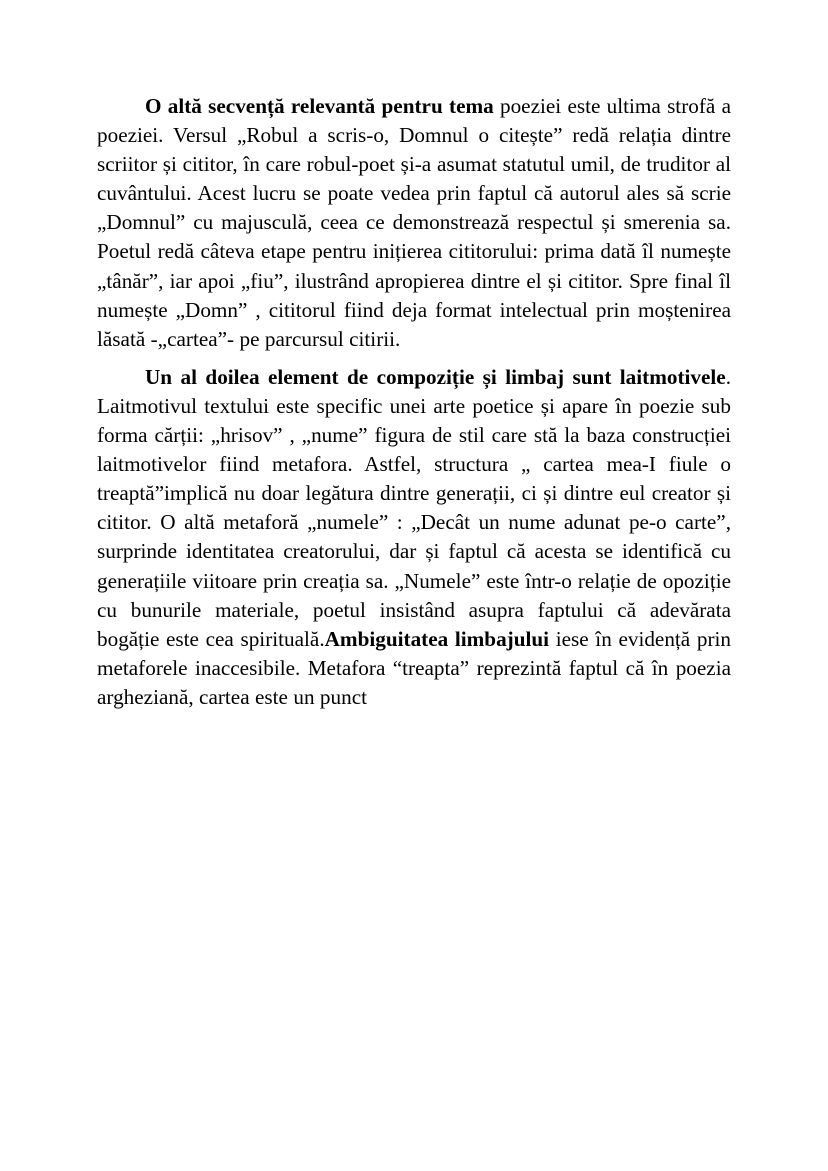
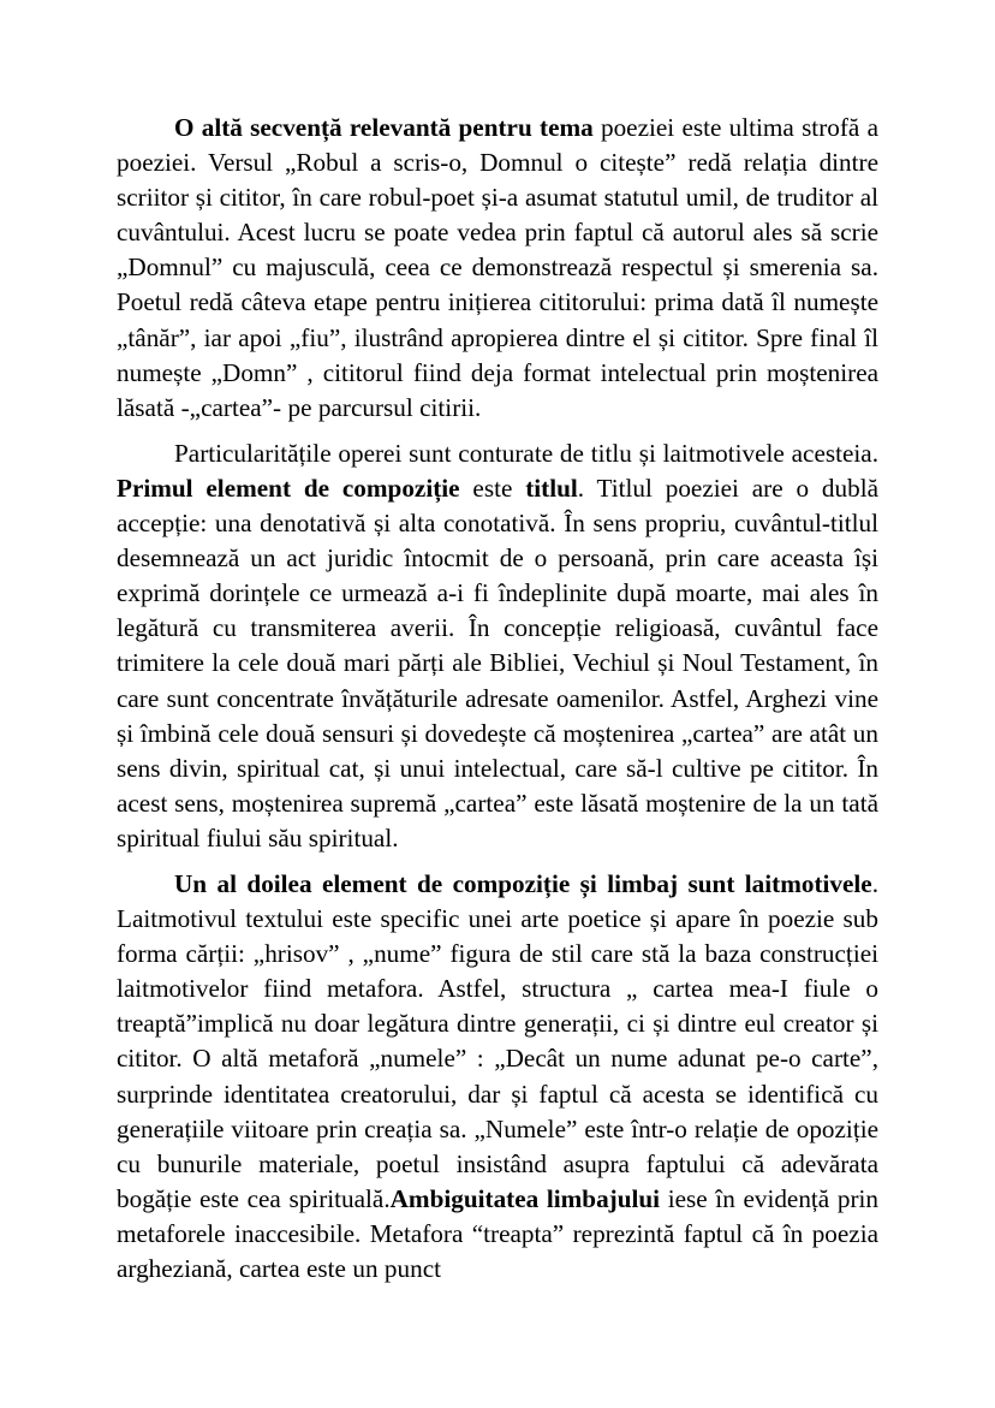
  O altă secvență relevantă pentru tema poeziei este ultima strofă a poeziei. Versul „Robul a scris-o, Domnul o citește” redă relația dintre scriitor și cititor, în care robul-poet și-a asumat statutul umil, de truditor al cuvântului. Acest lucru se poate vedea prin faptul că autorul ales să scrie „Domnul” cu majusculă, ceea ce demonstrează respectul și smerenia sa. Poetul redă câteva etape pentru inițierea cititorului: prima dată îl numește „tânăr”, iar apoi „fiu”, ilustrând apropierea dintre el și cititor. Spre final îl numește „Domn” , cititorul fiind deja format intelectual prin moștenirea lăsată -„cartea”- pe parcursul citirii.
+ Particularitățile operei sunt conturate de titlu și laitmotivele acesteia. Primul element de compoziție este titlul. Titlul poeziei are o dublă accepție: una denotativă și alta conotativă. În sens propriu, cuvântul-titlul desemnează un act juridic întocmit de o persoană, prin care aceasta își exprimă dorințele ce urmează a-i fi îndeplinite după moarte, mai ales în legătură cu transmiterea averii. În concepție religioasă, cuvântul face trimitere la cele două mari părți ale Bibliei, Vechiul și Noul Testament, în care sunt concentrate învățăturile adresate oamenilor. Astfel, Arghezi vine și îmbină cele două sensuri și dovedește că moștenirea „cartea” are atât un sens divin, spiritual cat, și unui intelectual, care să-l cultive pe cititor. În acest sens, moștenirea supremă „cartea” este lăsată moștenire de la un tată spiritual fiului său spiritual.
  Un al doilea element de compoziție și limbaj sunt laitmotivele. Laitmotivul textului este specific unei arte poetice și apare în poezie sub forma cărții: „hrisov” , „nume” figura de stil care stă la baza construcției laitmotivelor fiind metafora. Astfel, structura „ cartea mea-I fiule o treaptă”implică nu doar legătura dintre generații, ci și dintre eul creator și cititor. O altă metaforă „numele” : „Decât un nume adunat pe-o carte”, surprinde identitatea creatorului, dar și faptul că acesta se identifică cu generațiile viitoare prin creația sa. „Numele” este într-o relație de opoziție cu bunurile materiale, poetul insistând asupra faptului că adevărata bogăție este cea spirituală.Ambiguitatea limbajului iese în evidență prin metaforele inaccesibile. Metafora “treapta” reprezintă faptul că în poezia argheziană, cartea este un punct
